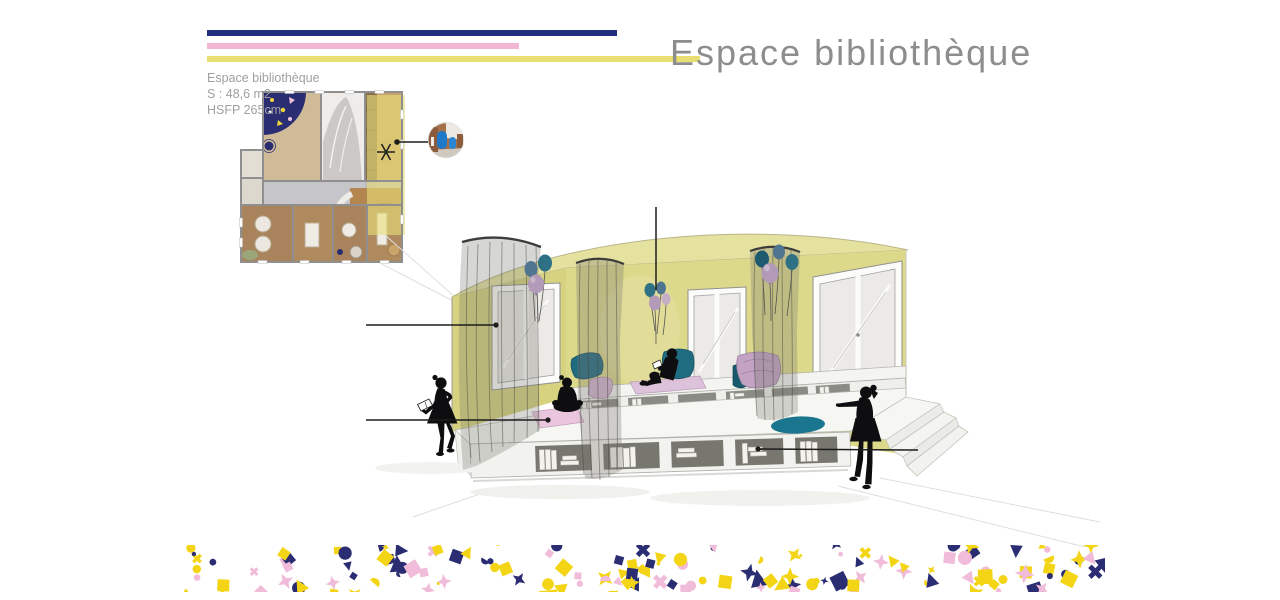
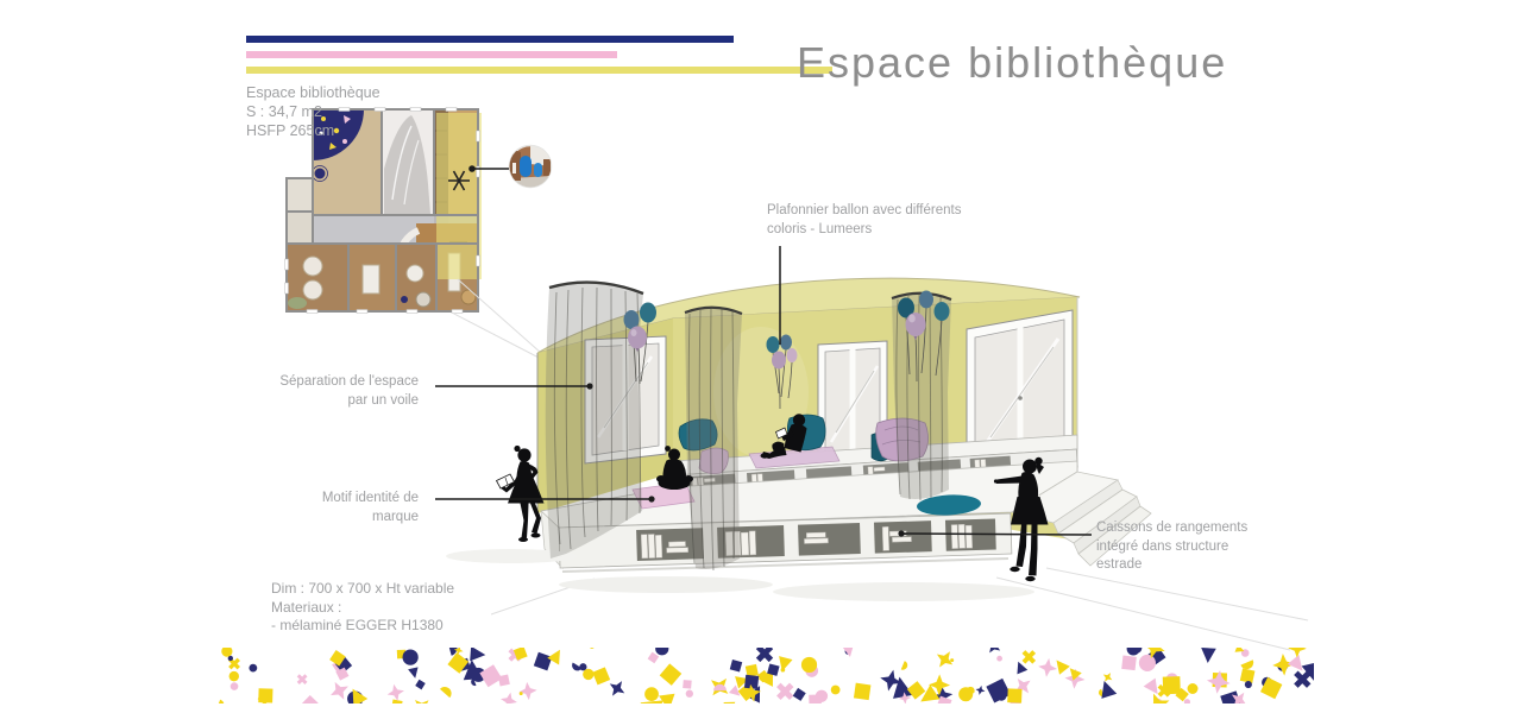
  Espace bibliothèque
  Espace bibliothèque
- S : 48,6 m2
+ S : 34,7 m2
  HSFP 265cm
+ Plafonnier ballon avec différents
+ coloris - Lumeers
+ Séparation de l'espace
+ par un voile
+ Motif identité de
+ marque
+ Caissons de rangements
+ intégré dans structure
+ estrade
+ Dim : 700 x 700 x Ht variable
+ Materiaux :
+ - mélaminé EGGER H1380
